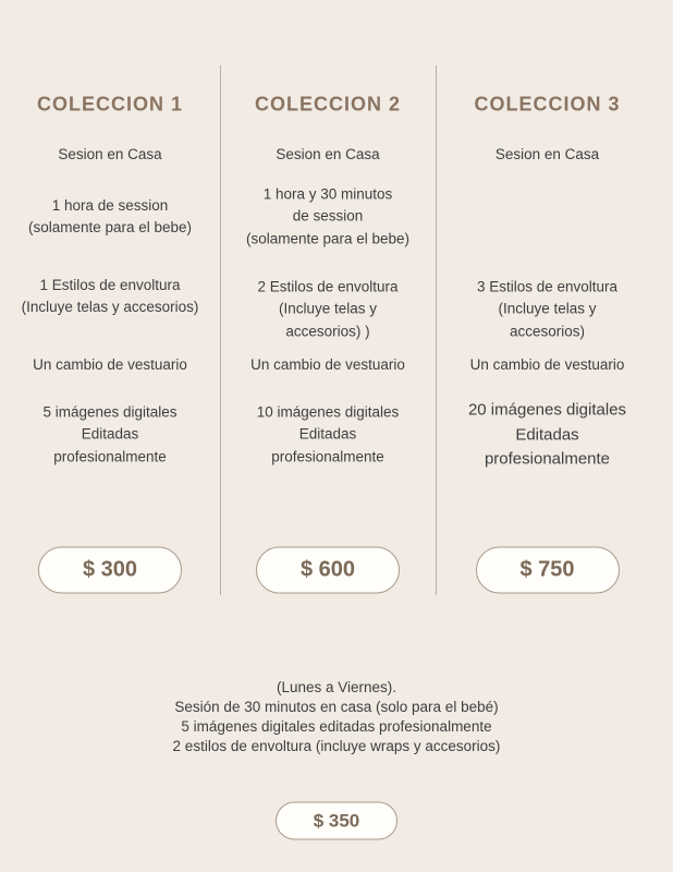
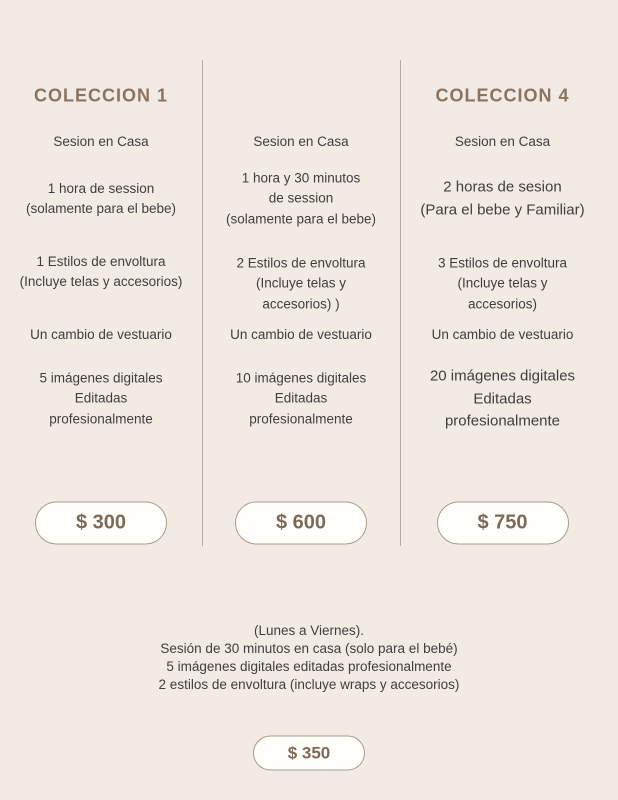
  COLECCION 1
  Sesion en Casa
  1 hora de session
  (solamente para el bebe)
  1 Estilos de envoltura
  (Incluye telas y accesorios)
  Un cambio de vestuario
  5 imágenes digitales
  Editadas
  profesionalmente
  $ 300
- COLECCION 2
  Sesion en Casa
  1 hora y 30 minutos
  de session
  (solamente para el bebe)
  2 Estilos de envoltura
  (Incluye telas y
  accesorios) )
  Un cambio de vestuario
  10 imágenes digitales
  Editadas
  profesionalmente
  $ 600
- COLECCION 3
+ COLECCION 4
  Sesion en Casa
+ 2 horas de sesion
+ (Para el bebe y Familiar)
  3 Estilos de envoltura
  (Incluye telas y
  accesorios)
  Un cambio de vestuario
  20 imágenes digitales
  Editadas
  profesionalmente
  $ 750
  (Lunes a Viernes).
  Sesión de 30 minutos en casa (solo para el bebé)
  5 imágenes digitales editadas profesionalmente
  2 estilos de envoltura (incluye wraps y accesorios)
  $ 350
